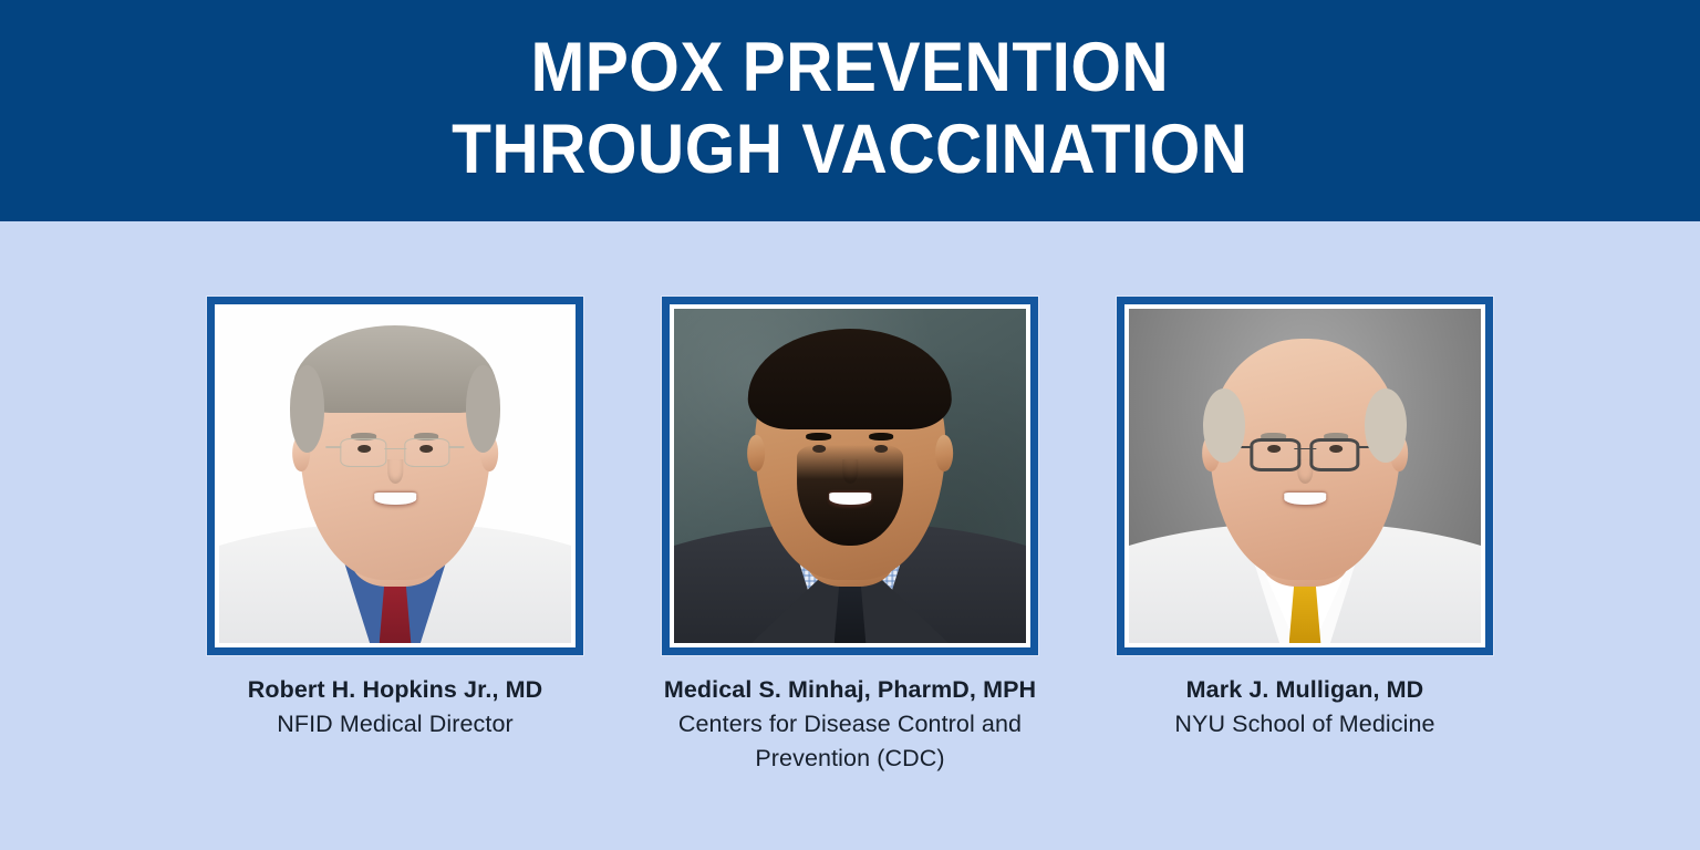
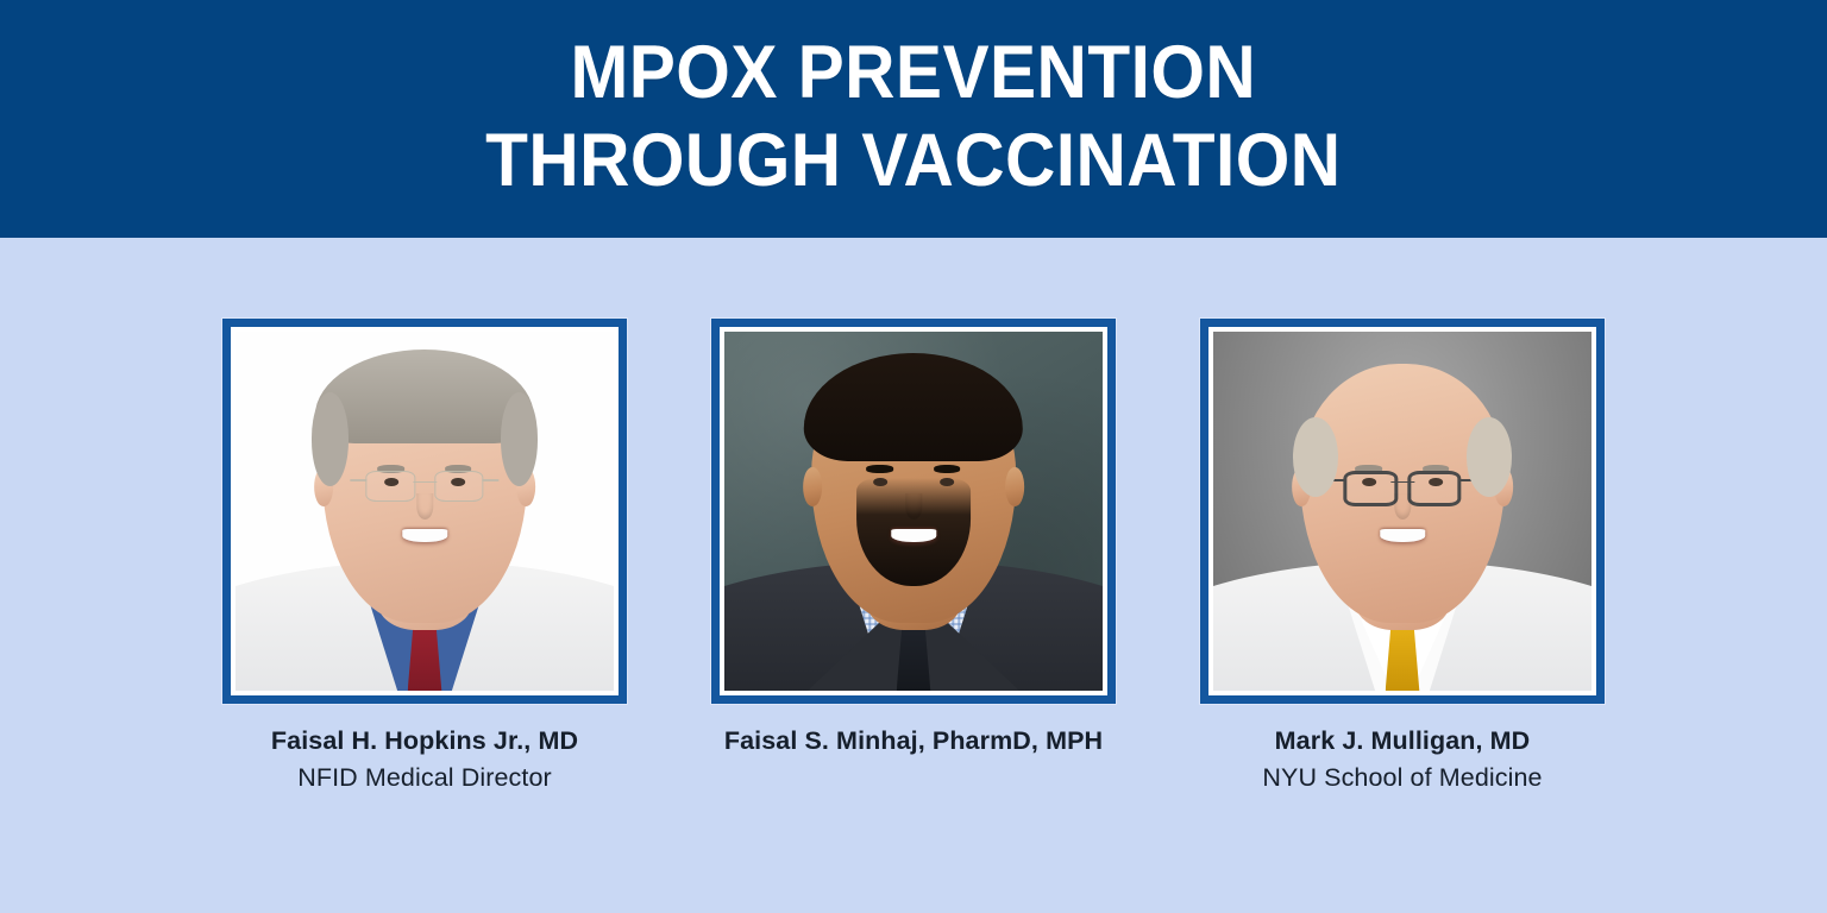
  MPOX PREVENTION
  THROUGH VACCINATION
- Robert H. Hopkins Jr., MD
+ Faisal H. Hopkins Jr., MD
  NFID Medical Director
- Medical S. Minhaj, PharmD, MPH
+ Faisal S. Minhaj, PharmD, MPH
- Centers for Disease Control and Prevention (CDC)
  Mark J. Mulligan, MD
  NYU School of Medicine
